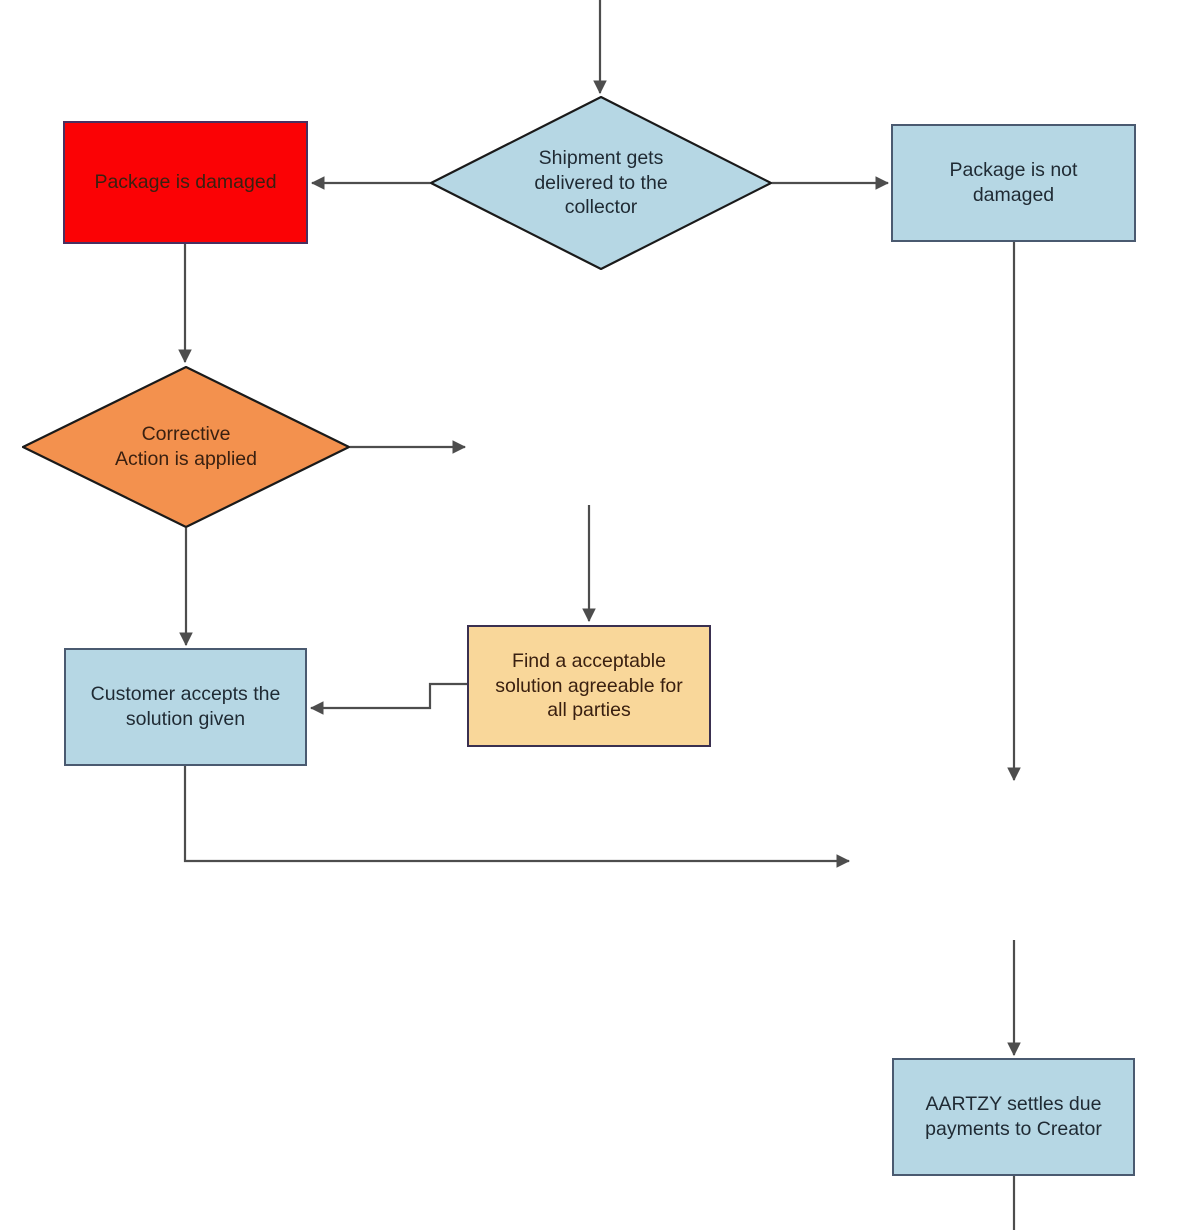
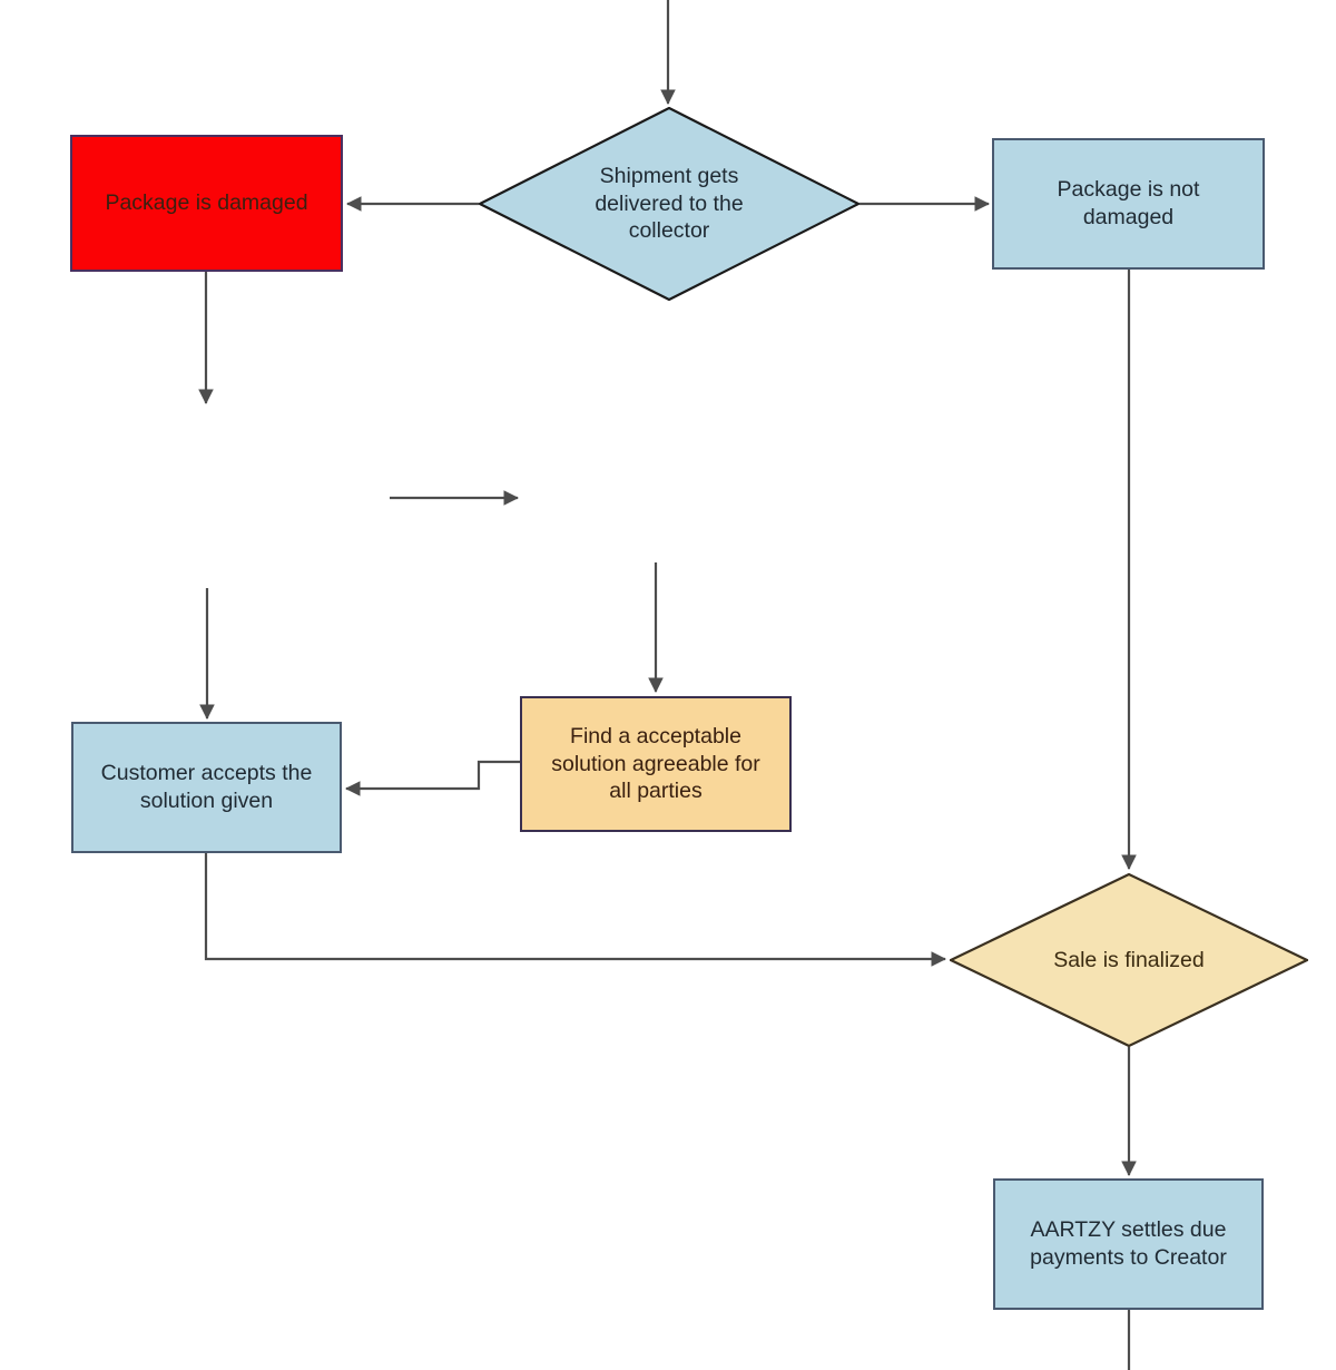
  Shipment gets
  delivered to the
  collector
  Package is damaged
  Package is not
  damaged
- Corrective
- Action is applied
  Find a acceptable
  solution agreeable for
  all parties
  Customer accepts the
  solution given
+ Sale is finalized
  AARTZY settles due
  payments to Creator
